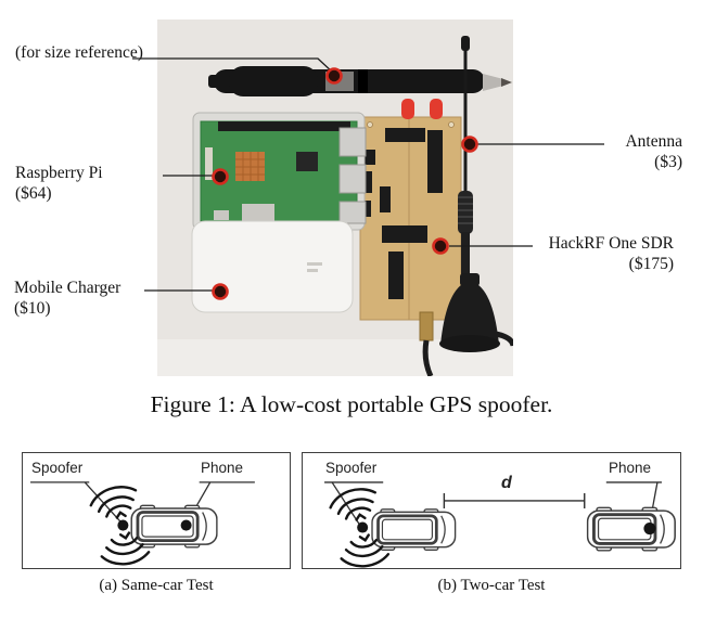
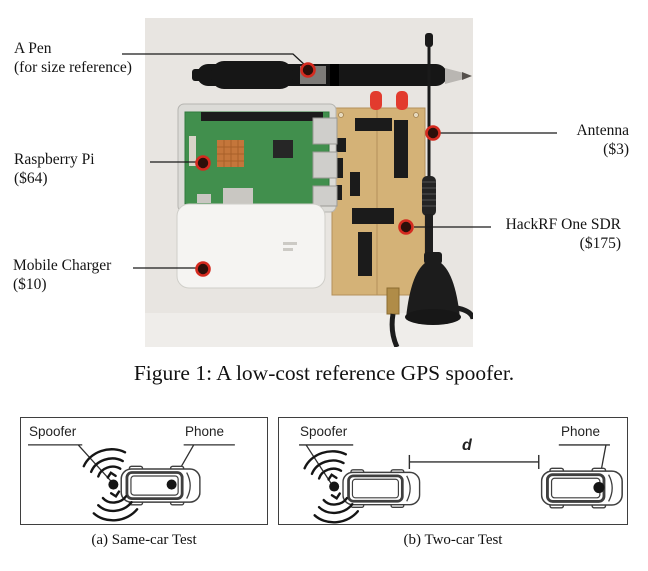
+ A Pen
  (for size reference)
  Raspberry Pi
  ($64)
  Mobile Charger
  ($10)
  Antenna
  ($3)
  HackRF One SDR
  ($175)
- Figure 1: A low-cost portable GPS spoofer.
+ Figure 1: A low-cost reference GPS spoofer.
  Spoofer
  Phone
  Spoofer
  Phone
  d
  (a) Same-car Test
  (b) Two-car Test
